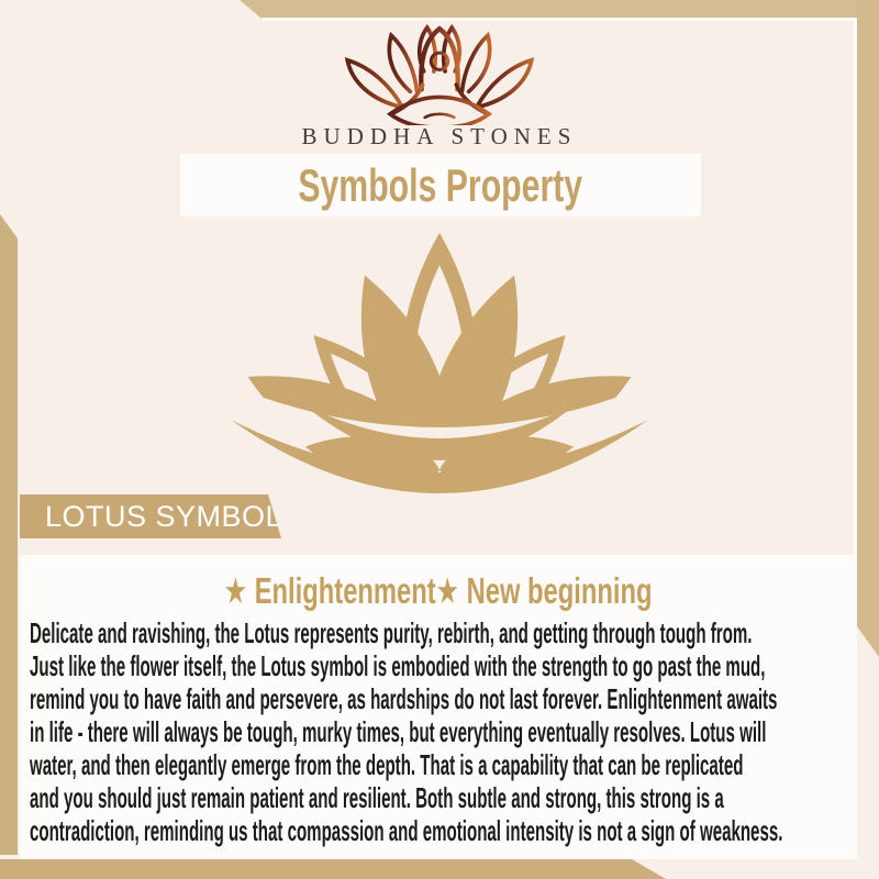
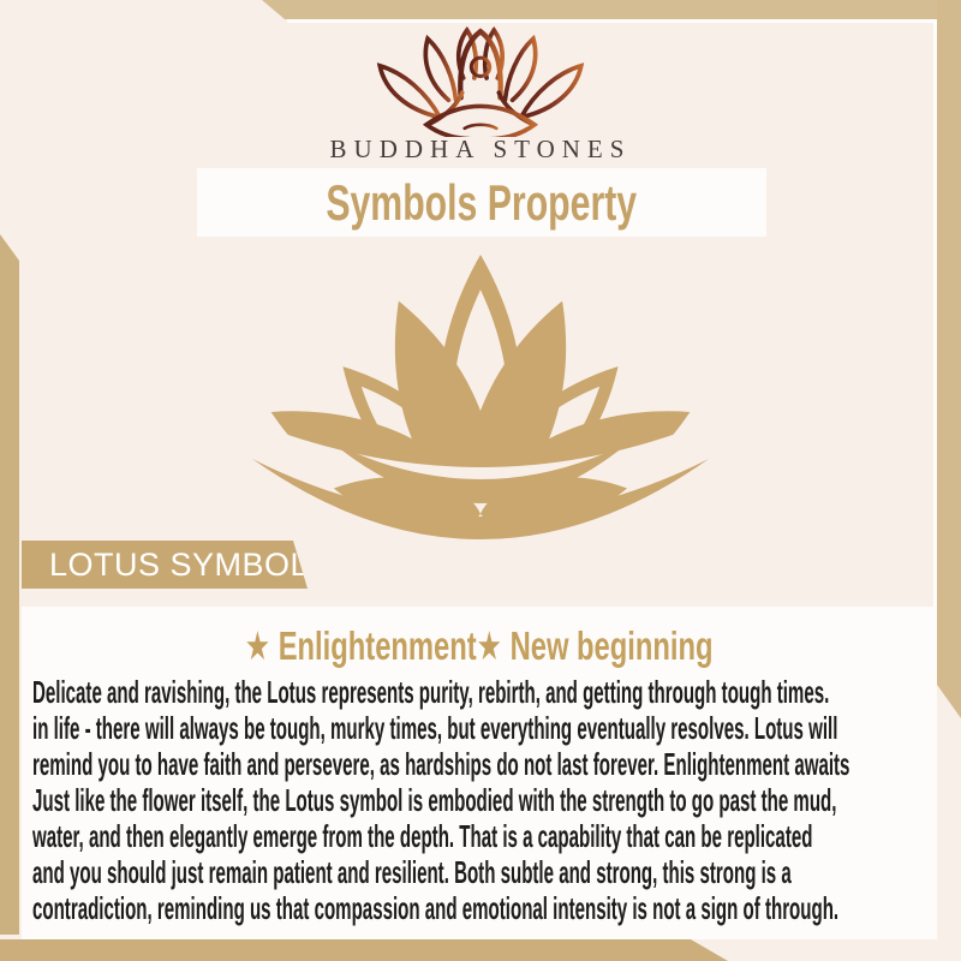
  BUDDHA STONES
  Symbols Property
  LOTUS SYMBOL
  ★ Enlightenment★ New beginning
- Delicate and ravishing, the Lotus represents purity, rebirth, and getting through tough from.
+ Delicate and ravishing, the Lotus represents purity, rebirth, and getting through tough times.
- Just like the flower itself, the Lotus symbol is embodied with the strength to go past the mud,
+ in life - there will always be tough, murky times, but everything eventually resolves. Lotus will
  remind you to have faith and persevere, as hardships do not last forever. Enlightenment awaits
- in life - there will always be tough, murky times, but everything eventually resolves. Lotus will
+ Just like the flower itself, the Lotus symbol is embodied with the strength to go past the mud,
  water, and then elegantly emerge from the depth. That is a capability that can be replicated
  and you should just remain patient and resilient. Both subtle and strong, this strong is a
- contradiction, reminding us that compassion and emotional intensity is not a sign of weakness.
+ contradiction, reminding us that compassion and emotional intensity is not a sign of through.
